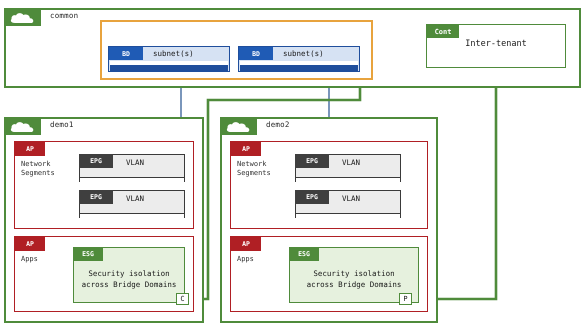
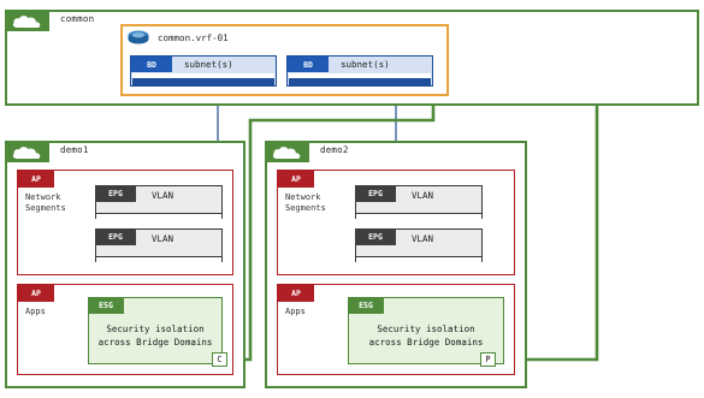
  common
+ common.vrf-01
  BD
  subnet(s)
  BD
  subnet(s)
- Cont
- Inter-tenant
  demo1
  AP
  Network
  Segments
  EPG
  VLAN
  EPG
  VLAN
  AP
  Apps
  ESG
  Security isolation
  across Bridge Domains
  C
  demo2
  AP
  Network
  Segments
  EPG
  VLAN
  EPG
  VLAN
  AP
  Apps
  ESG
  Security isolation
  across Bridge Domains
  P
